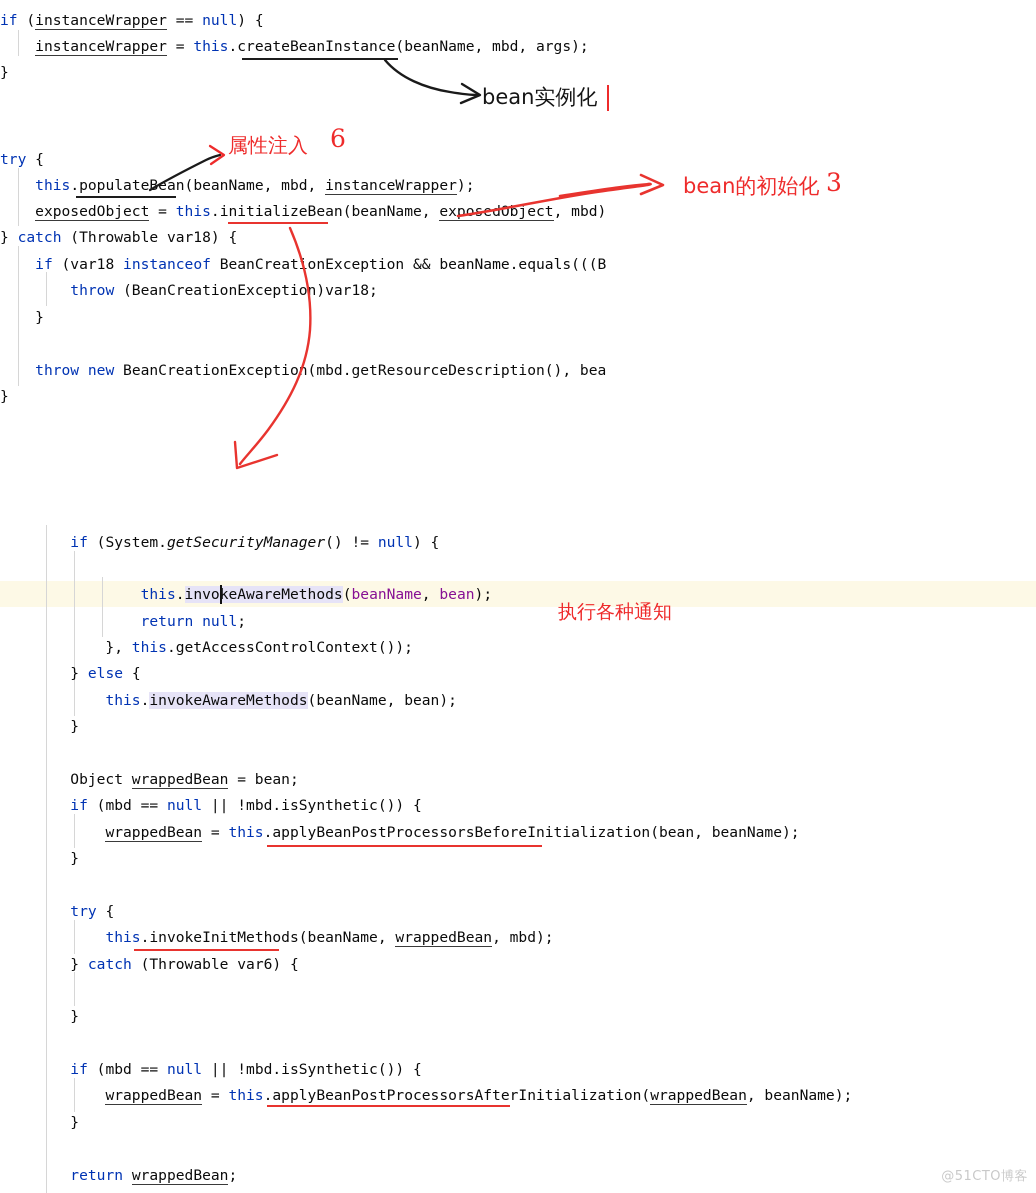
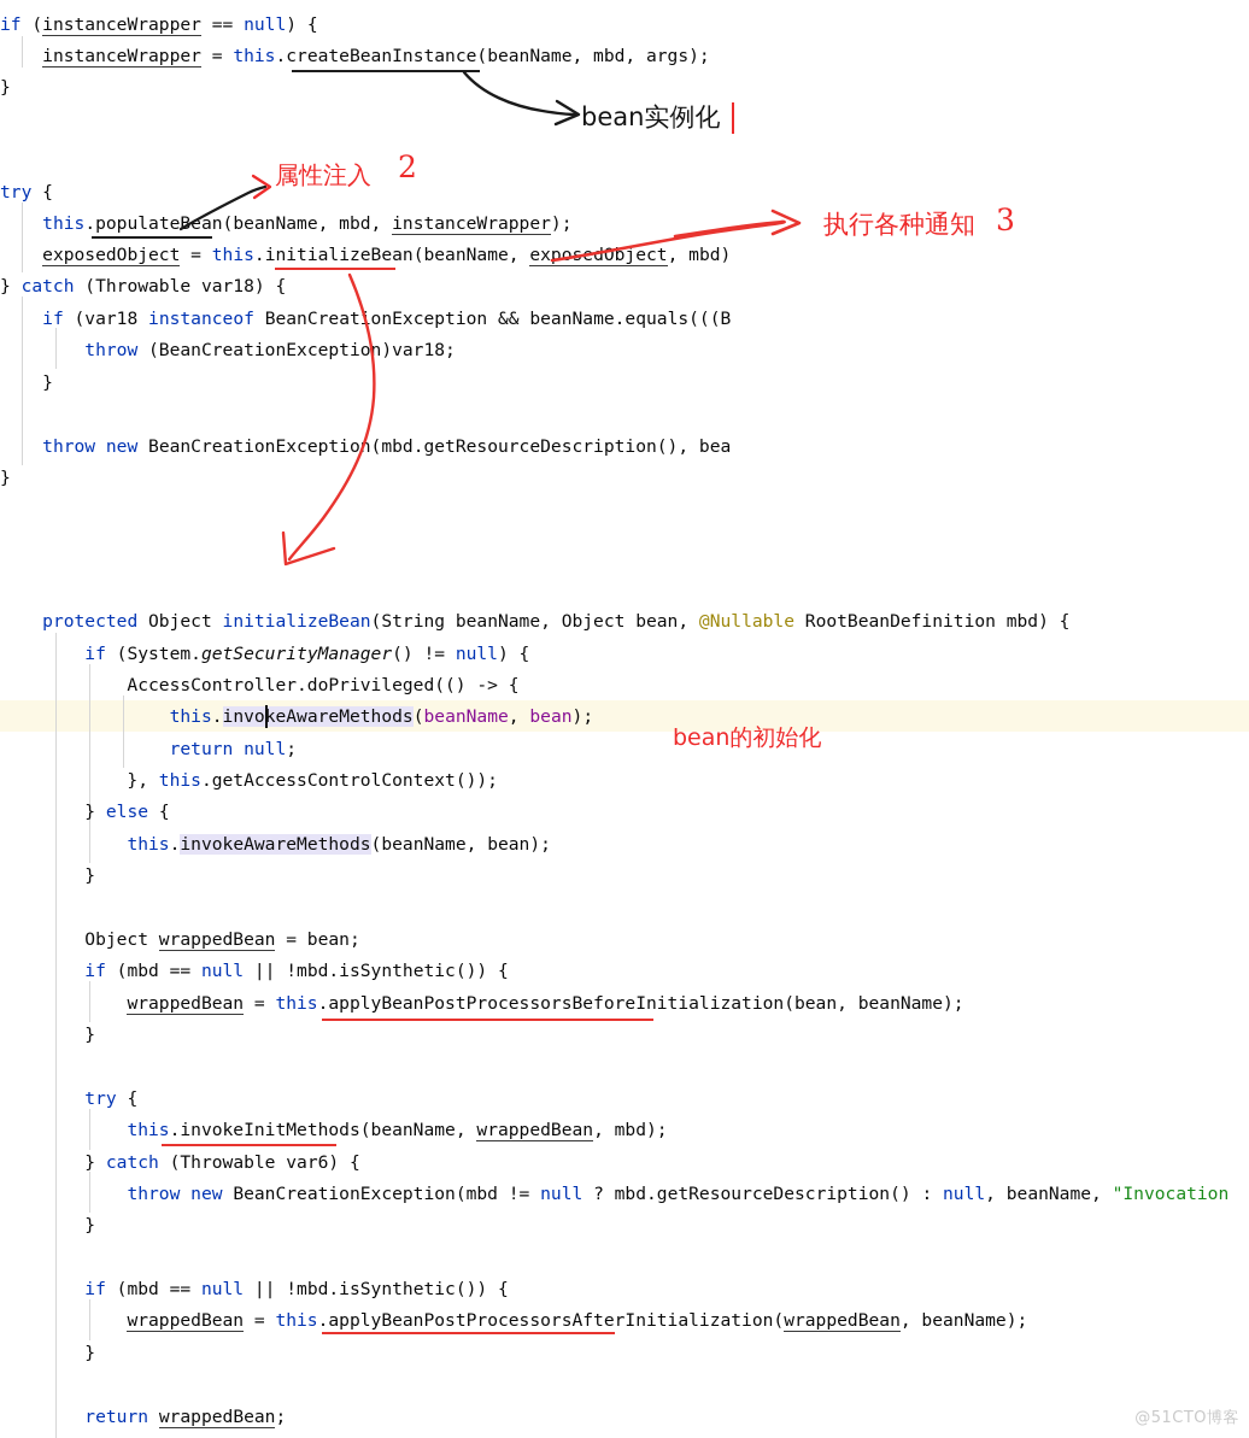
  if (instanceWrapper == null) {
  instanceWrapper = this.createBeanInstance(beanName, mbd, args);
  }
  try {
  this.populateBean(beanName, mbd, instanceWrapper);
  exposedObject = this.initializeBean(beanName, expodObject, mbd)
  } catch (Throwable var18) {
  if (var18 instanceof BeanCreatonException && beanName.equals(((B
  throw (BeanCreationException)var18;
  }
  throw new BeanCreationException(mbd.getResourceDescription(), bea
  }
+ protected Object initializeBean(String beanName, Object bean, @Nullable RootBeanDefinition mbd) {
  if (System.getSecurityManager() != null) {
+ AccessController.doPrivileged(() -> {
  this.invokeAwareMethods(beanName, bean);
  return null;
  }, this.getAccessControlContext());
  } else {
  this.invokeAwareMethods(beanName, bean);
  }
  Object wrappedBean = bean;
  if (mbd == null || !mbd.isSynthetic()) {
  wrappedBean = this.applyBeanPostProcessorsBeforeInitialization(bean, beanName);
  }
  try {
  this.invokeInitMethods(beanName, wrappedBean, mbd);
  } catch (Throwable var6) {
+ throw new BeanCreationException(mbd != null ? mbd.getResourceDescription() : null, beanName, "Invocation
  }
  if (mbd == null || !mbd.isSynthetic()) {
  wrappedBean = this.applyBeanPostProcessorsAfterInitialization(wrappedBean, beanName);
  }
  return wrappedBean;
  bean实例化
  属性注入
- 6
+ 2
- bean的初始化
+ 执行各种通知
  3
- 执行各种通知
+ bean的初始化
  @51CTO博客
